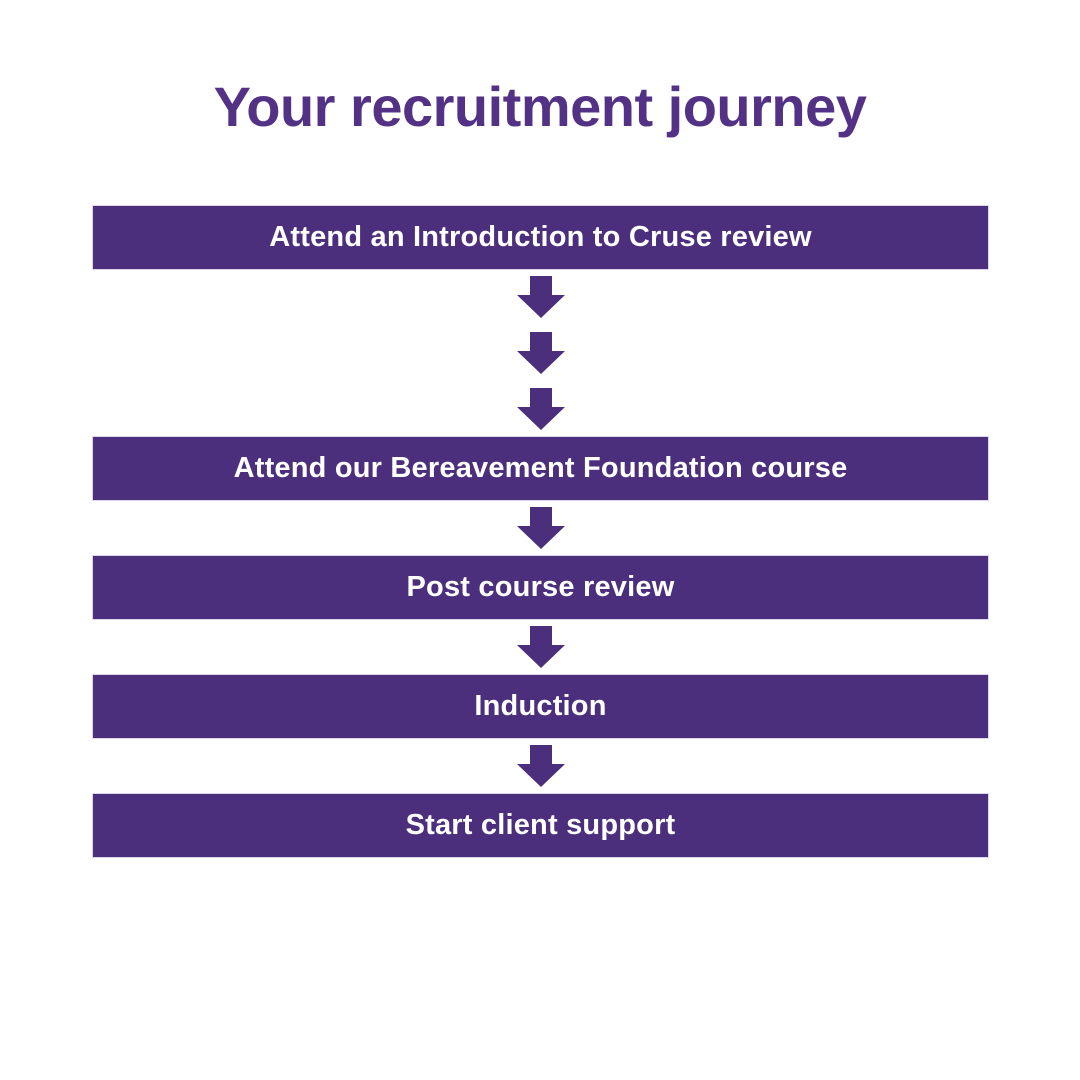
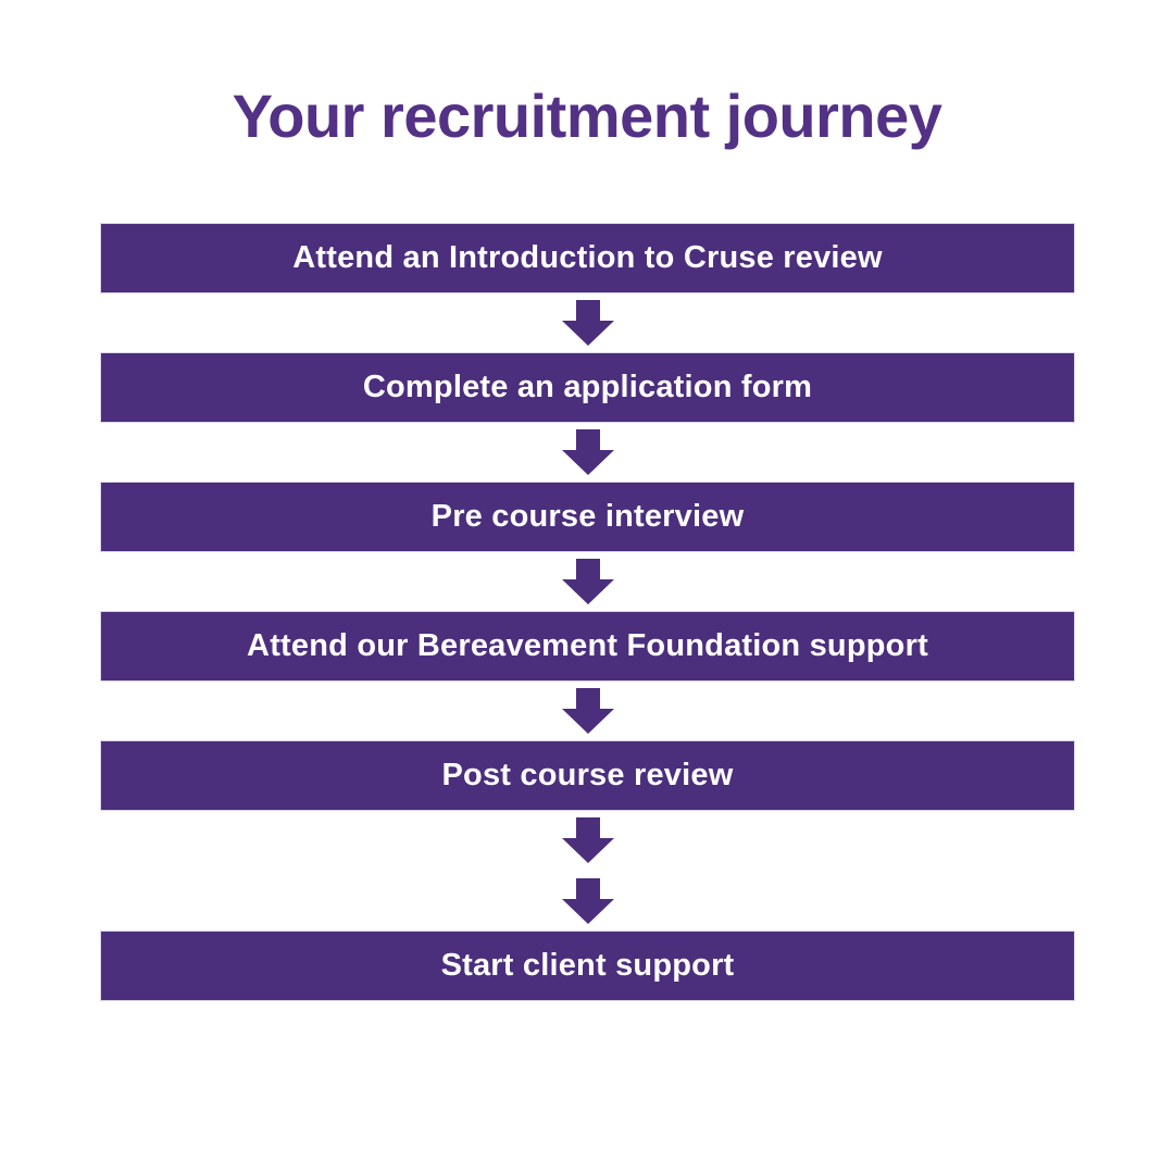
  Your recruitment journey
  Attend an Introduction to Cruse review
+ Complete an application form
+ Pre course interview
- Attend our Bereavement Foundation course
+ Attend our Bereavement Foundation support
  Post course review
- Induction
  Start client support
